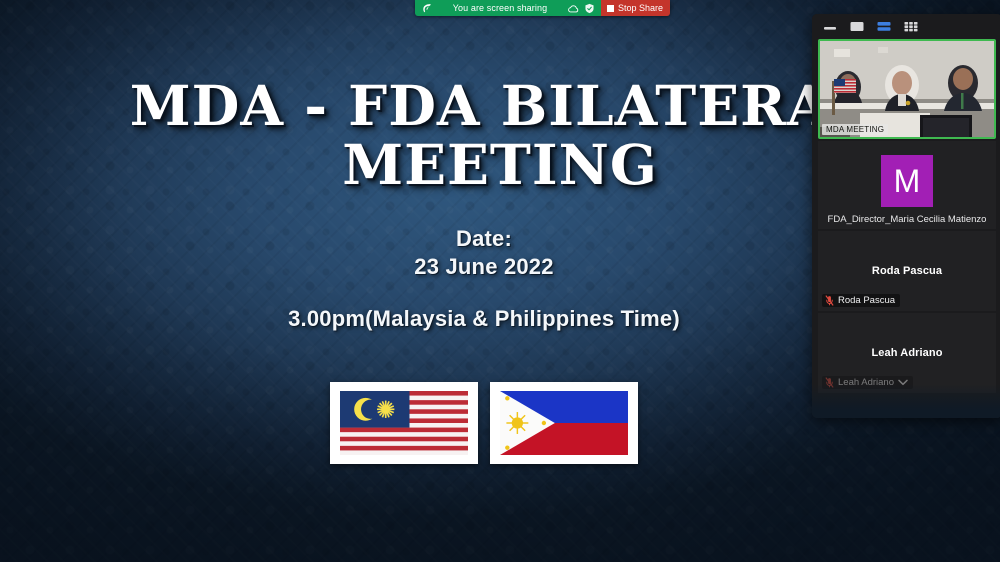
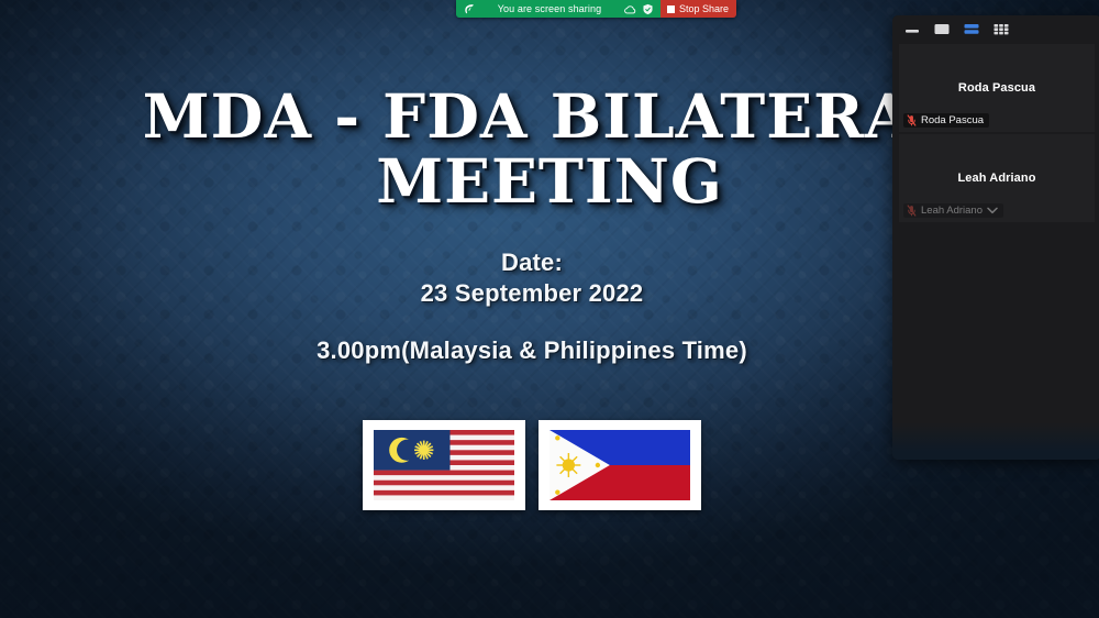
  MDA - FDA BILATERA
  MEETING
  Date:
- 23 June 2022
+ 23 September 2022
  3.00pm(Malaysia & Philippines Time)
  You are screen sharing
  Stop Share
- MDA MEETING
- M
- FDA_Director_Maria Cecilia Matienzo
  Roda Pascua
  Roda Pascua
  Leah Adriano
  Leah Adriano
